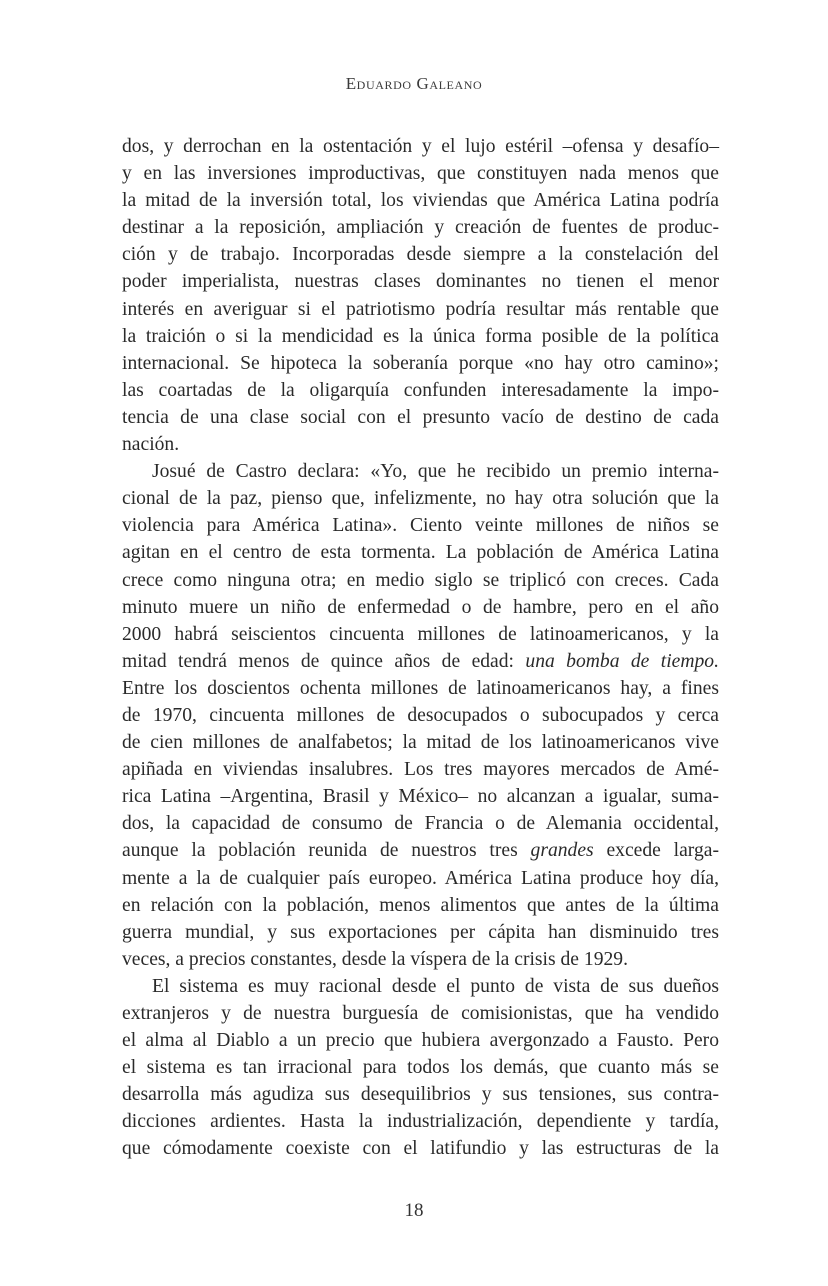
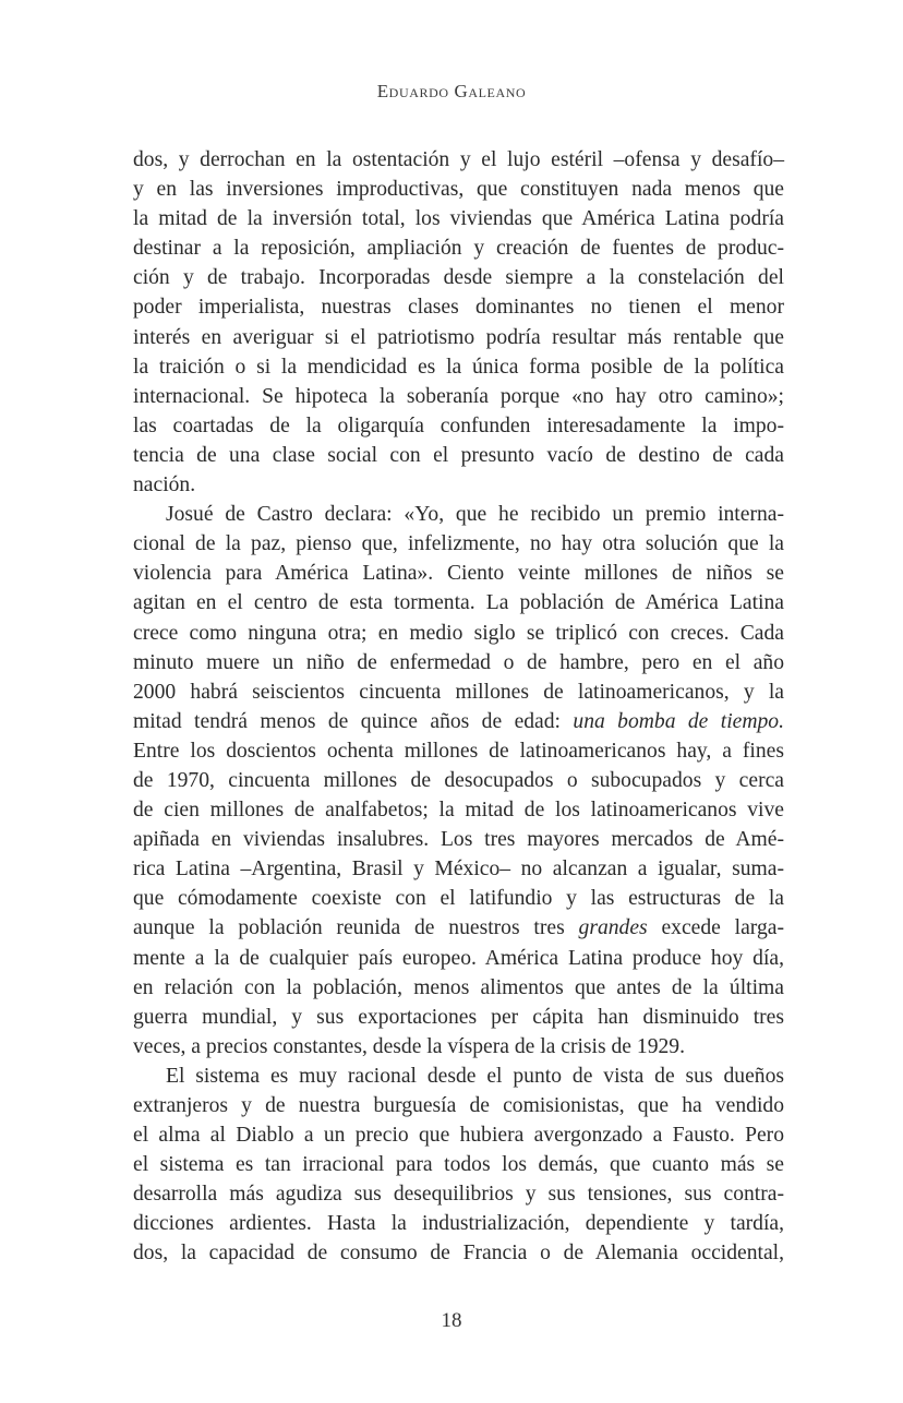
  Eduardo Galeano
  dos, y derrochan en la ostentación y el lujo estéril –ofensa y desafío–
  y en las inversiones improductivas, que constituyen nada menos que
  la mitad de la inversión total, los viviendas que América Latina podría
  destinar a la reposición, ampliación y creación de fuentes de produc-
  ción y de trabajo. Incorporadas desde siempre a la constelación del
  poder imperialista, nuestras clases dominantes no tienen el menor
  interés en averiguar si el patriotismo podría resultar más rentable que
  la traición o si la mendicidad es la única forma posible de la política
  internacional. Se hipoteca la soberanía porque «no hay otro camino»;
  las coartadas de la oligarquía confunden interesadamente la impo-
  tencia de una clase social con el presunto vacío de destino de cada
  nación.
  Josué de Castro declara: «Yo, que he recibido un premio interna-
  cional de la paz, pienso que, infelizmente, no hay otra solución que la
  violencia para América Latina». Ciento veinte millones de niños se
  agitan en el centro de esta tormenta. La población de América Latina
  crece como ninguna otra; en medio siglo se triplicó con creces. Cada
  minuto muere un niño de enfermedad o de hambre, pero en el año
  2000 habrá seiscientos cincuenta millones de latinoamericanos, y la
  mitad tendrá menos de quince años de edad: una bomba de tiempo.
  Entre los doscientos ochenta millones de latinoamericanos hay, a fines
  de 1970, cincuenta millones de desocupados o subocupados y cerca
  de cien millones de analfabetos; la mitad de los latinoamericanos vive
  apiñada en viviendas insalubres. Los tres mayores mercados de Amé-
  rica Latina –Argentina, Brasil y México– no alcanzan a igualar, suma-
- dos, la capacidad de consumo de Francia o de Alemania occidental,
+ que cómodamente coexiste con el latifundio y las estructuras de la
  aunque la población reunida de nuestros tres grandes excede larga-
  mente a la de cualquier país europeo. América Latina produce hoy día,
  en relación con la población, menos alimentos que antes de la última
  guerra mundial, y sus exportaciones per cápita han disminuido tres
  veces, a precios constantes, desde la víspera de la crisis de 1929.
  El sistema es muy racional desde el punto de vista de sus dueños
  extranjeros y de nuestra burguesía de comisionistas, que ha vendido
  el alma al Diablo a un precio que hubiera avergonzado a Fausto. Pero
  el sistema es tan irracional para todos los demás, que cuanto más se
  desarrolla más agudiza sus desequilibrios y sus tensiones, sus contra-
  dicciones ardientes. Hasta la industrialización, dependiente y tardía,
- que cómodamente coexiste con el latifundio y las estructuras de la
+ dos, la capacidad de consumo de Francia o de Alemania occidental,
  18
